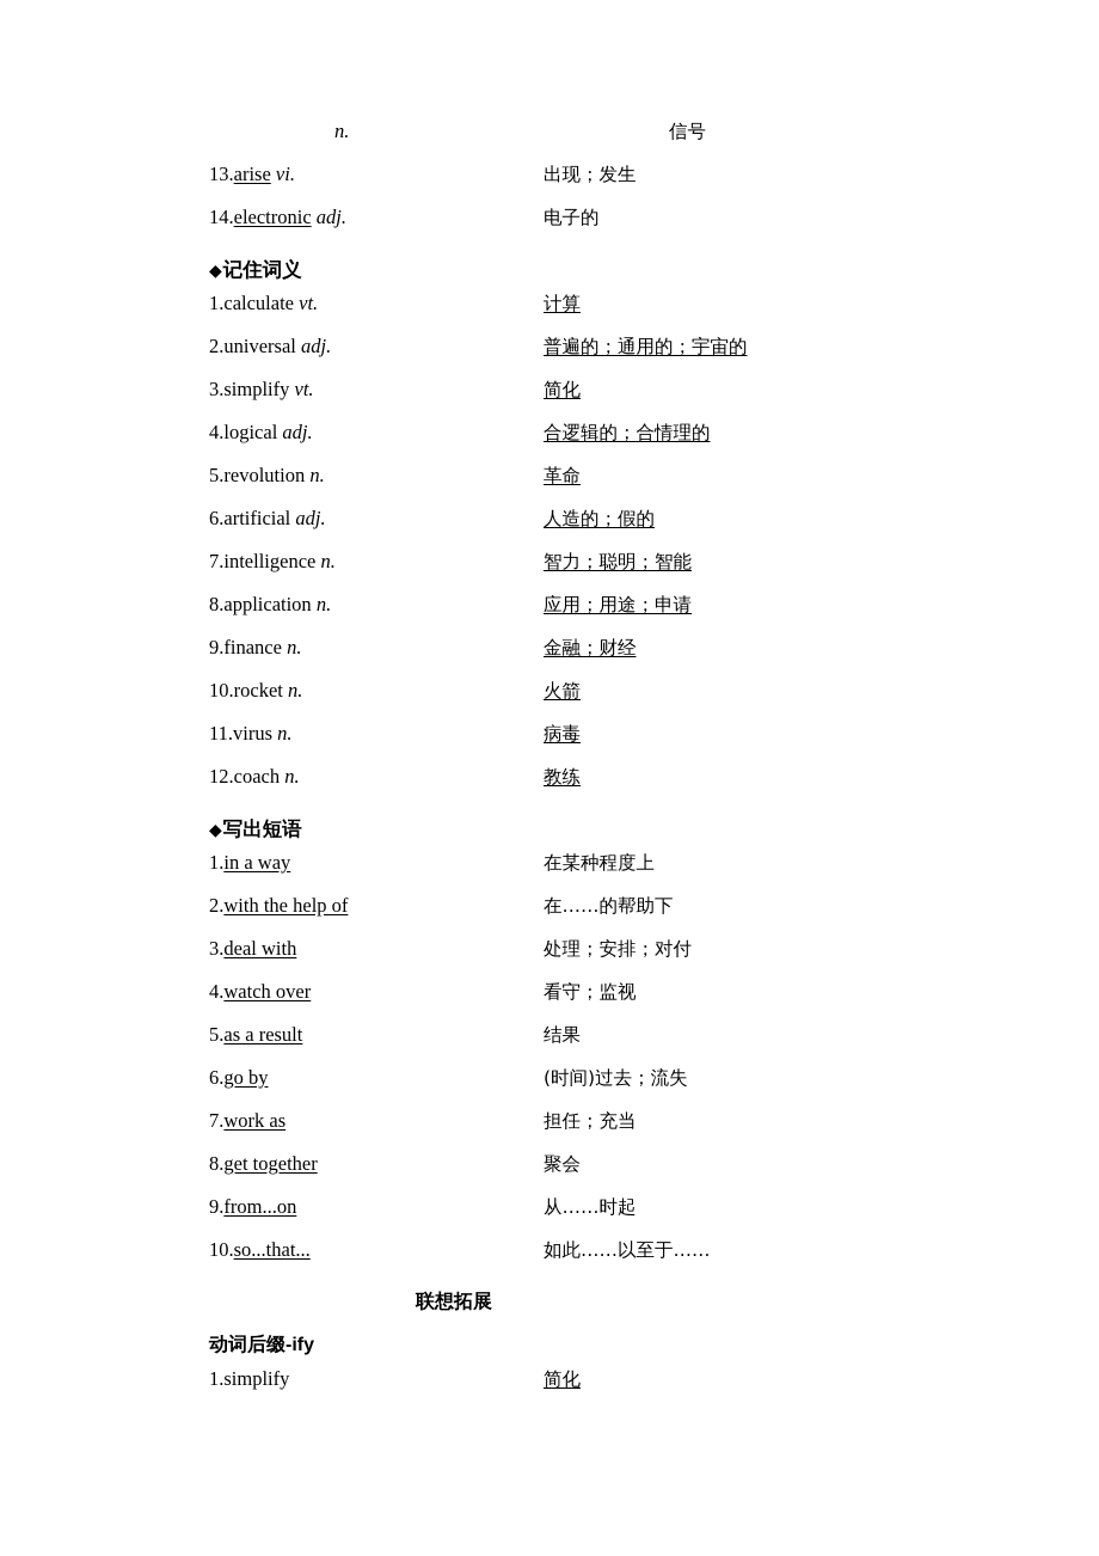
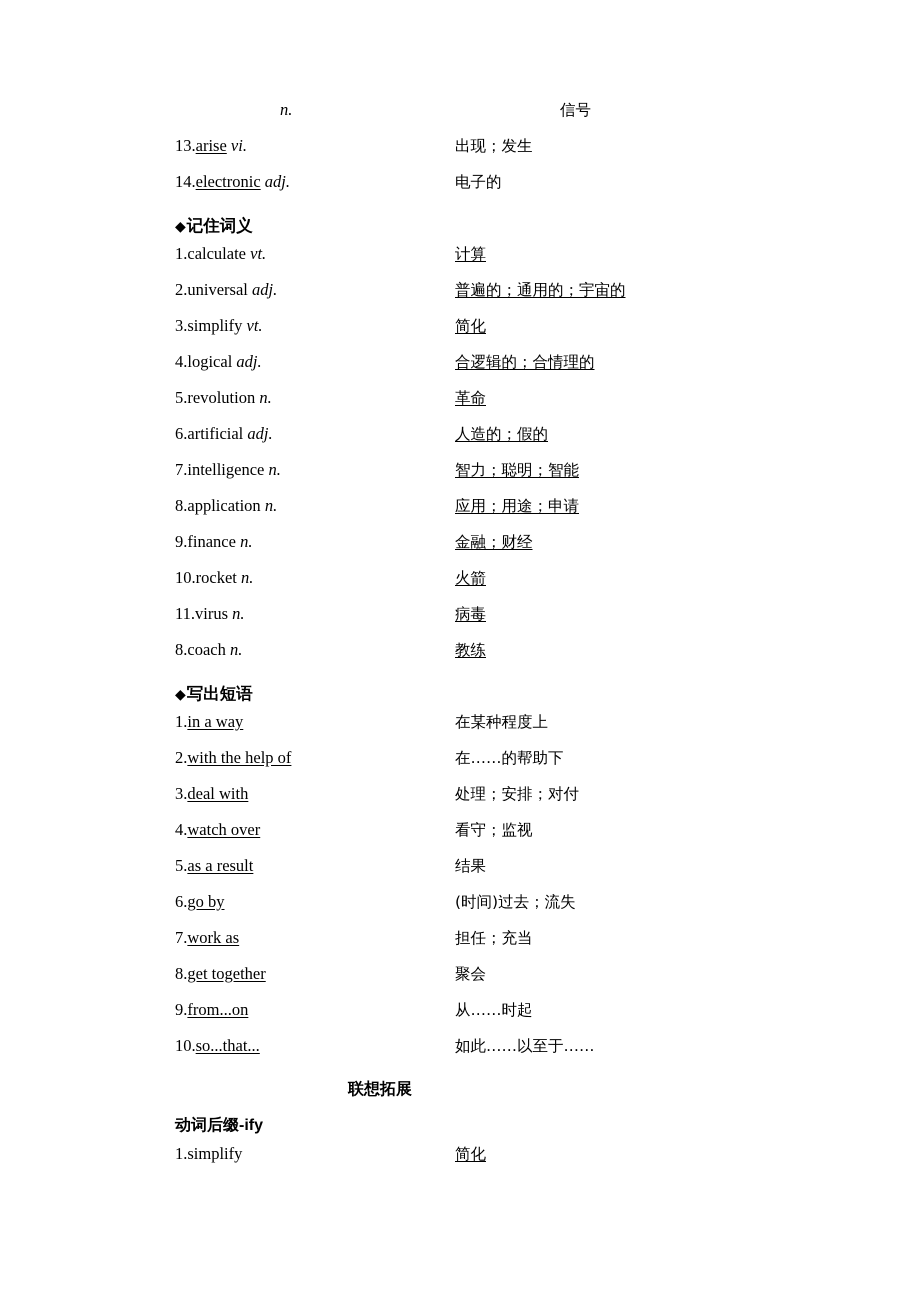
  n.
  信号
  13.arise vi.
  出现；发生
  14.electronic adj.
  电子的
  ◆记住词义
  1.calculate vt.
  计算
  2.universal adj.
  普遍的；通用的；宇宙的
  3.simplify vt.
  简化
  4.logical adj.
  合逻辑的；合情理的
  5.revolution n.
  革命
  6.artificial adj.
  人造的；假的
  7.intelligence n.
  智力；聪明；智能
  8.application n.
  应用；用途；申请
  9.finance n.
  金融；财经
  10.rocket n.
  火箭
  11.virus n.
  病毒
- 12.coach n.
+ 8.coach n.
  教练
  ◆写出短语
  1.in a way
  在某种程度上
  2.with the help of
  在……的帮助下
  3.deal with
  处理；安排；对付
  4.watch over
  看守；监视
  5.as a result
  结果
  6.go by
  (时间)过去；流失
  7.work as
  担任；充当
  8.get together
  聚会
  9.from...on
  从……时起
  10.so...that...
  如此……以至于……
  联想拓展
  动词后缀-ify
  1.simplify
  简化
